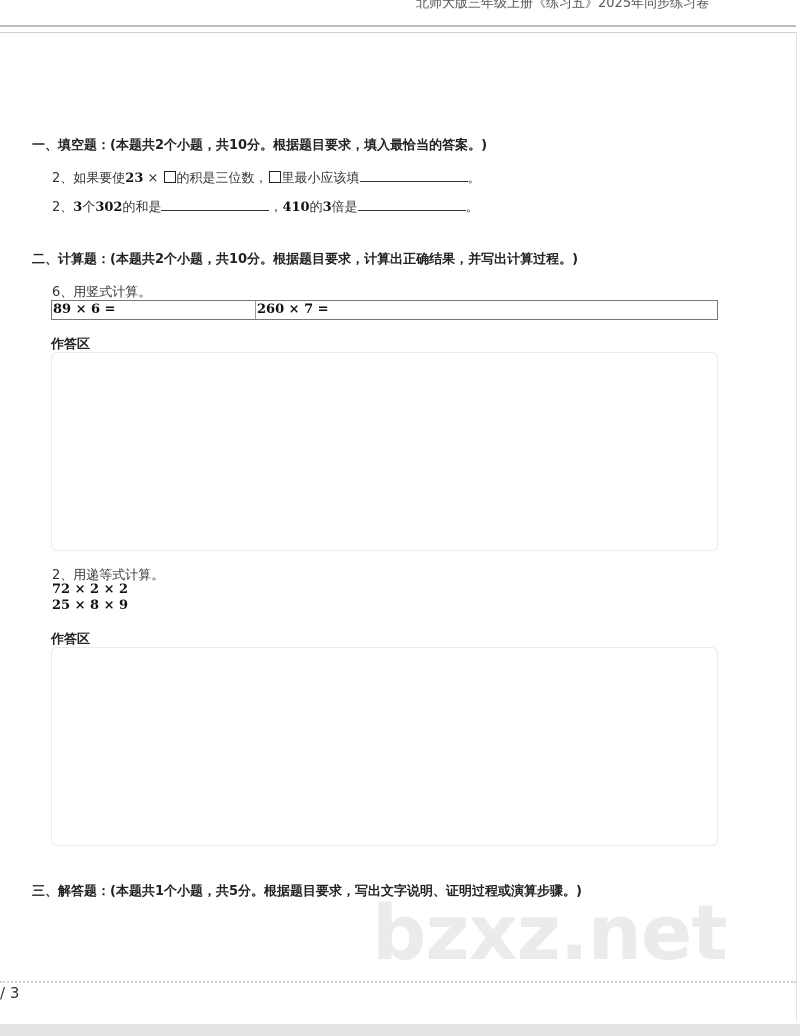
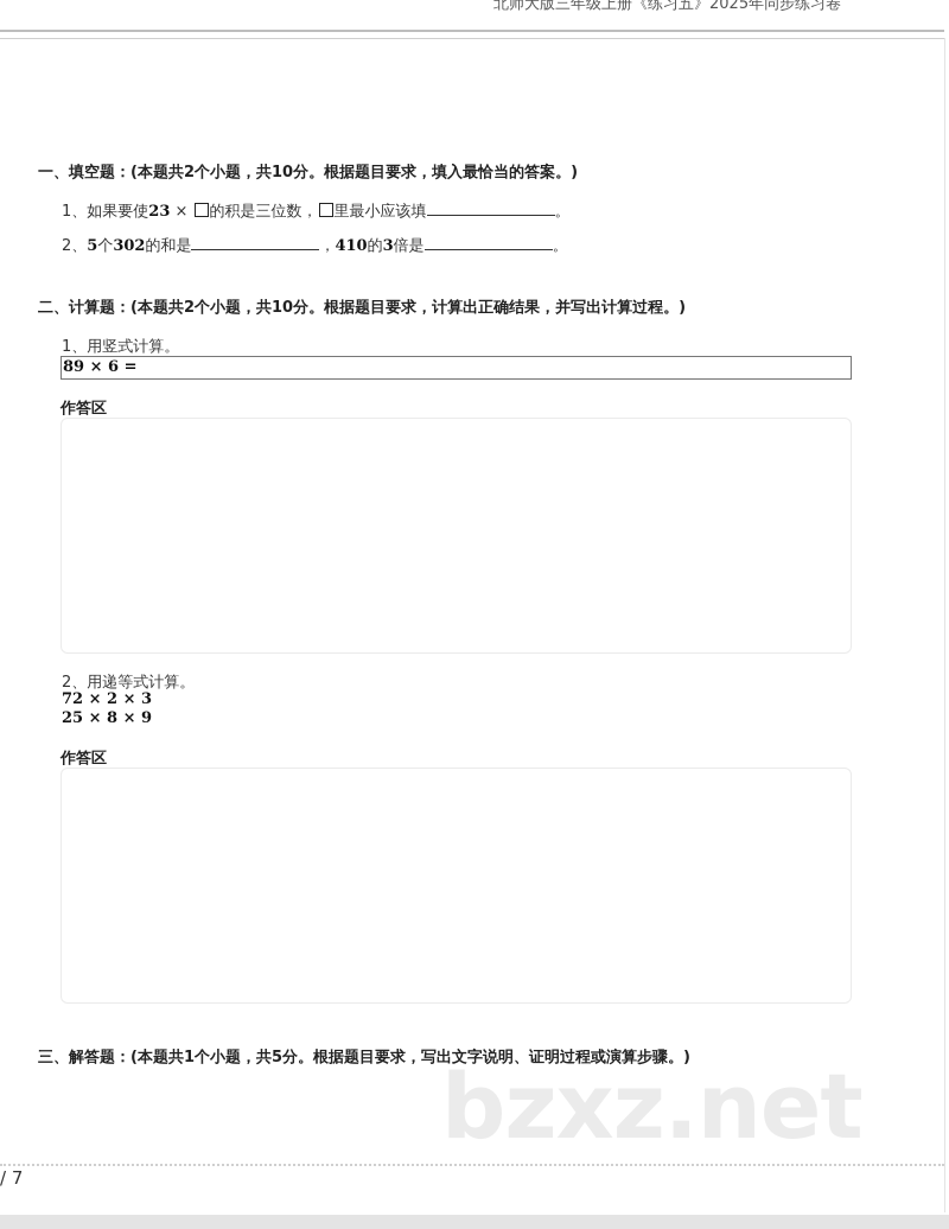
  北师大版三年级上册《练习五》2025年同步练习卷
  一、填空题：(本题共2个小题，共10分。根据题目要求，填入最恰当的答案。)
- 2、如果要使23 × 的积是三位数， 里最小应该填 。
+ 1、如果要使23 × 的积是三位数， 里最小应该填 。
- 2、3个302的和是 ，410的3倍是 。
+ 2、5个302的和是 ，410的3倍是 。
  二、计算题：(本题共2个小题，共10分。根据题目要求，计算出正确结果，并写出计算过程。)
- 6、用竖式计算。
+ 1、用竖式计算。
  89 × 6 =
- 260 × 7 =
  作答区
  2、用递等式计算。
- 72 × 2 × 2
+ 72 × 2 × 3
  25 × 8 × 9
  作答区
  三、解答题：(本题共1个小题，共5分。根据题目要求，写出文字说明、证明过程或演算步骤。)
  bzxz.net
- / 3
+ / 7
